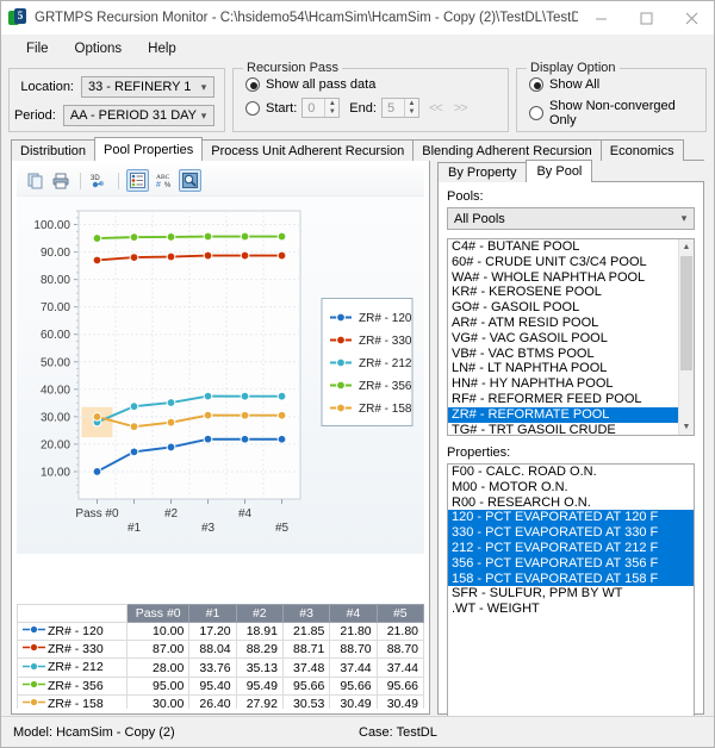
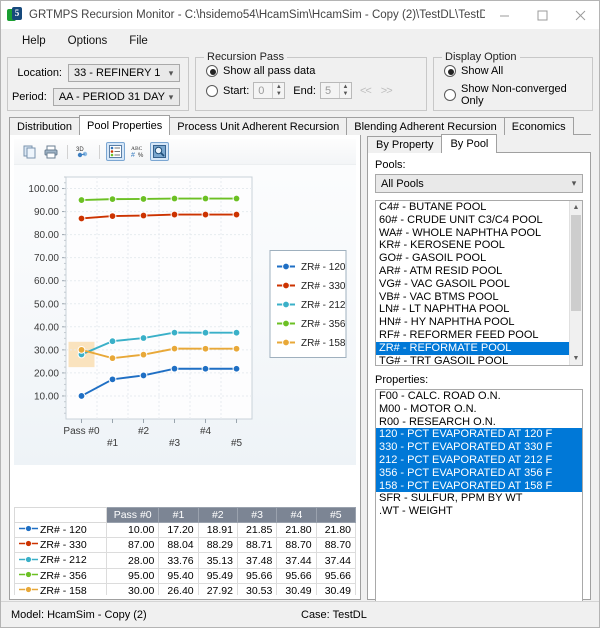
  5
  GRTMPS Recursion Monitor - C:\hsidemo54\HcamSim\HcamSim - Copy (2)\TestDL\TestD
- File
+ Help
  Options
- Help
+ File
  Location:
  33 - REFINERY 1
  ▾
  Period:
  AA - PERIOD 31 DAY
  ▾
  Recursion Pass
  Show all pass data
  Start:
  0
  End:
  5
  <<
  >>
  Display Option
  Show All
  Show Non-converged Only
  Distribution
  Pool Properties
  Process Unit Adherent Recursion
  Blending Adherent Recursion
  Economics
  10.00
  20.00
  30.00
  40.00
  50.00
  60.00
  70.00
  80.00
  90.00
  100.00
  Pass #0
  #1
  #2
  #3
  #4
  #5
  ZR# - 120
  ZR# - 330
  ZR# - 212
  ZR# - 356
  ZR# - 158
  	Pass #0	#1	#2	#3	#4	#5
  ZR# - 120	10.00	17.20	18.91	21.85	21.80	21.80
  ZR# - 330	87.00	88.04	88.29	88.71	88.70	88.70
  ZR# - 212	28.00	33.76	35.13	37.48	37.44	37.44
  ZR# - 356	95.00	95.40	95.49	95.66	95.66	95.66
  ZR# - 158	30.00	26.40	27.92	30.53	30.49	30.49
  By Property
  By Pool
  Pools:
  All Pools
  ▾
  C4# - BUTANE POOL
  60# - CRUDE UNIT C3/C4 POOL
  WA# - WHOLE NAPHTHA POOL
  KR# - KEROSENE POOL
  GO# - GASOIL POOL
  AR# - ATM RESID POOL
  VG# - VAC GASOIL POOL
  VB# - VAC BTMS POOL
  LN# - LT NAPHTHA POOL
  HN# - HY NAPHTHA POOL
  RF# - REFORMER FEED POOL
  ZR# - REFORMATE POOL
- TG# - TRT GASOIL CRUDE
+ TG# - TRT GASOIL POOL
  Properties:
  F00 - CALC. ROAD O.N.
  M00 - MOTOR O.N.
  R00 - RESEARCH O.N.
  120 - PCT EVAPORATED AT 120 F
  330 - PCT EVAPORATED AT 330 F
  212 - PCT EVAPORATED AT 212 F
  356 - PCT EVAPORATED AT 356 F
  158 - PCT EVAPORATED AT 158 F
  SFR - SULFUR, PPM BY WT
  .WT - WEIGHT
  Model: HcamSim - Copy (2)
  Case: TestDL
